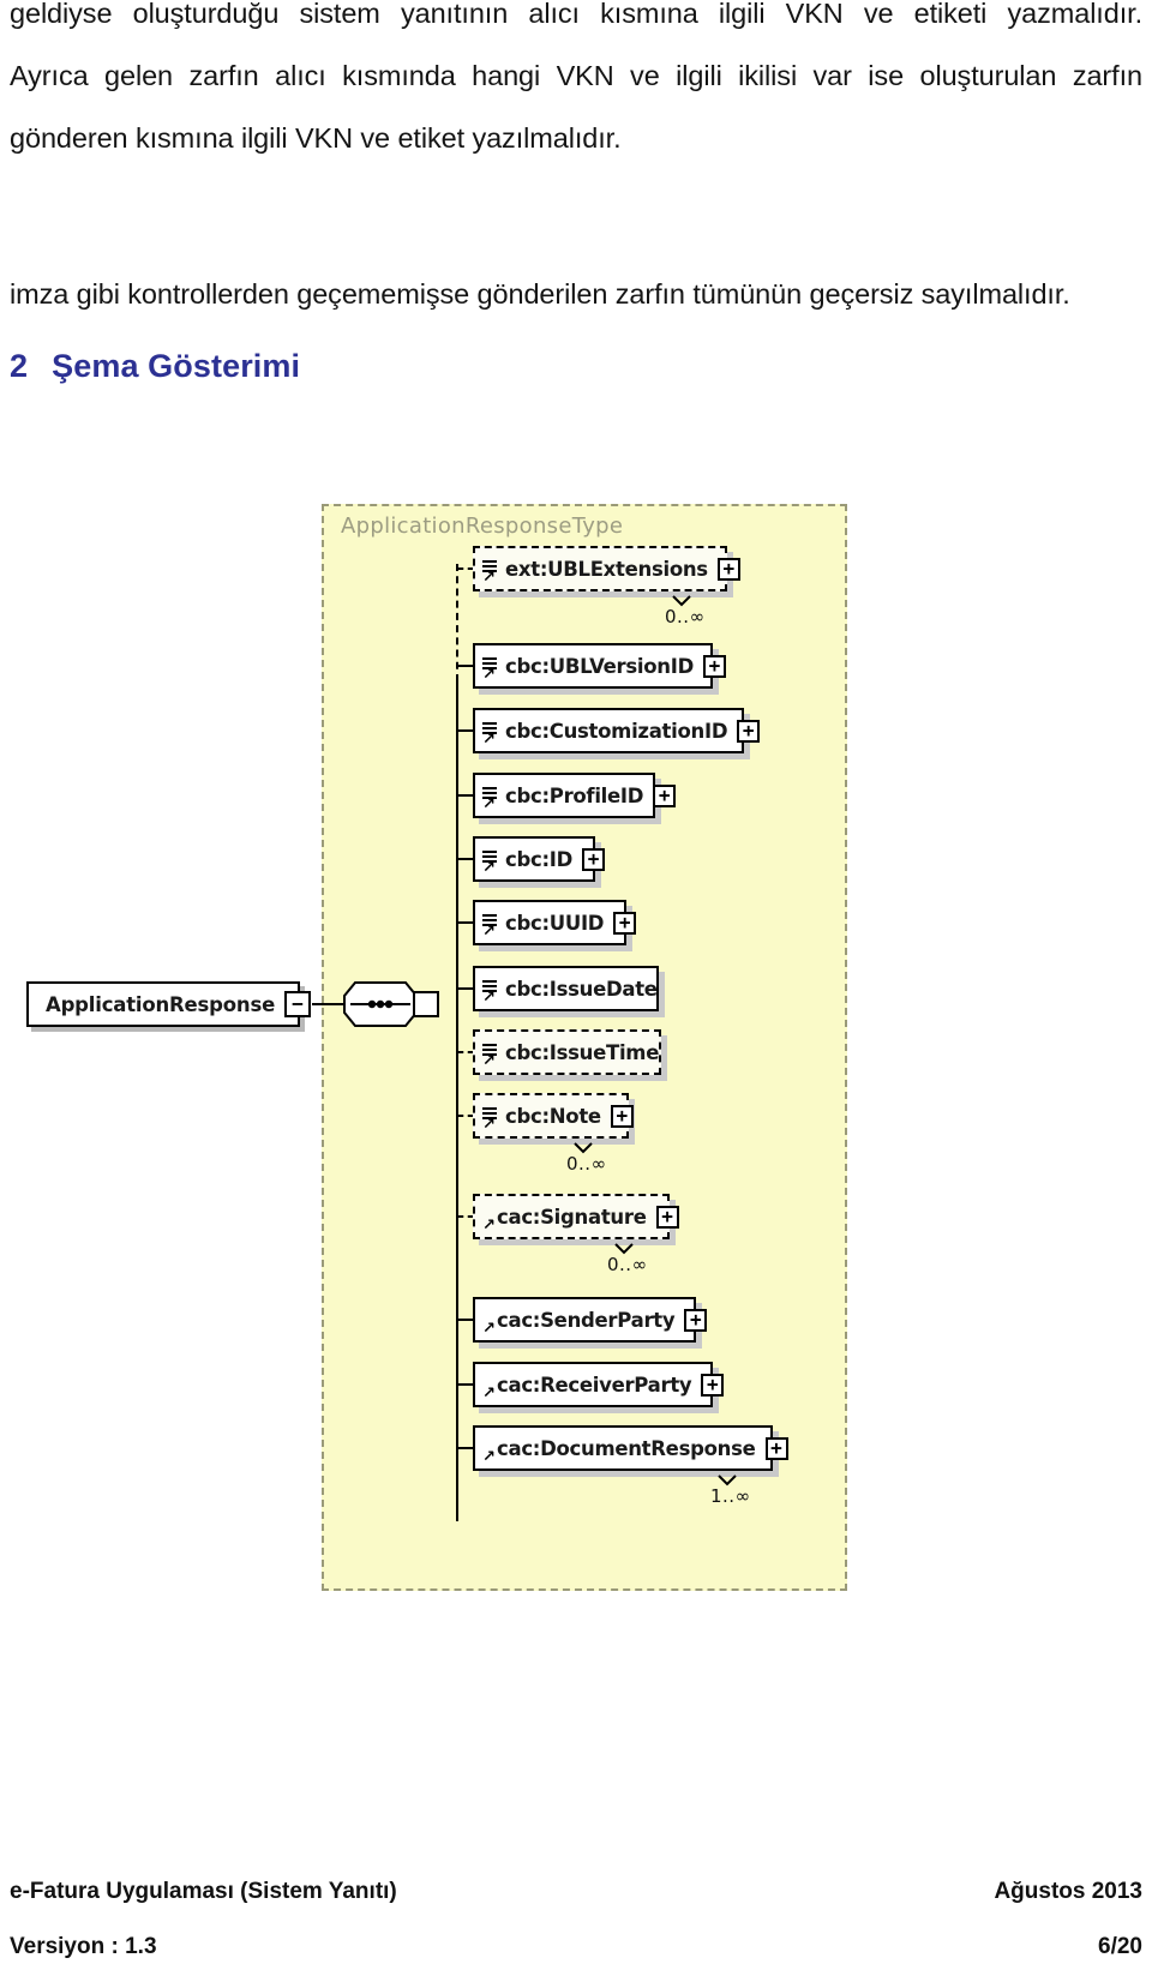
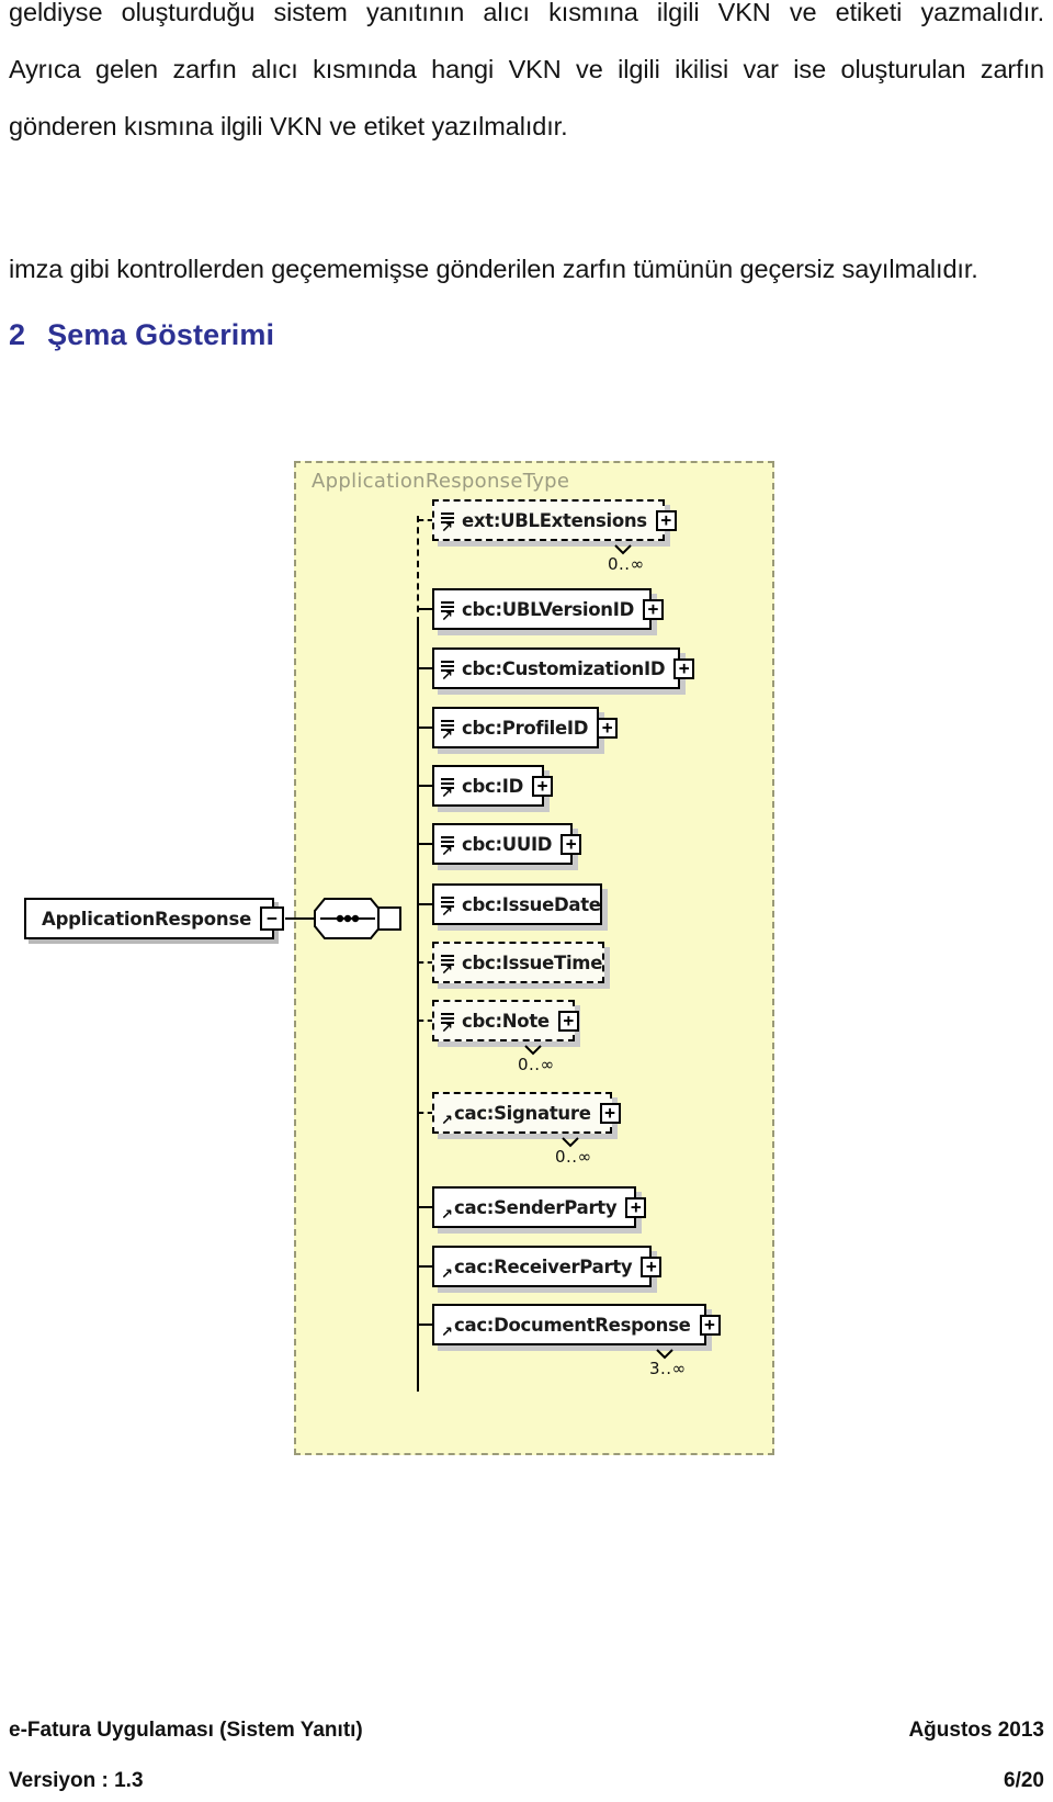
  geldiyse oluşturduğu sistem yanıtının alıcı kısmına ilgili VKN ve etiketi yazmalıdır.
  Ayrıca gelen zarfın alıcı kısmında hangi VKN ve ilgili ikilisi var ise oluşturulan zarfın
  gönderen kısmına ilgili VKN ve etiket yazılmalıdır.
  imza gibi kontrollerden geçememişse gönderilen zarfın tümünün geçersiz sayılmalıdır.
  2 Şema Gösterimi
  ApplicationResponseType
  ApplicationResponse
  −
  ↗
  ext:UBLExtensions
  +
  0..∞
  ↗
  cbc:UBLVersionID
  +
  ↗
  cbc:CustomizationID
  +
  ↗
  cbc:ProfileID
  +
  ↗
  cbc:ID
  +
  ↗
  cbc:UUID
  +
  ↗
  cbc:IssueDate
  ↗
  cbc:IssueTime
  ↗
  cbc:Note
  +
  0..∞
  ↗
  cac:Signature
  +
  0..∞
  ↗
  cac:SenderParty
  +
  ↗
  cac:ReceiverParty
  +
  ↗
  cac:DocumentResponse
  +
- 1..∞
+ 3..∞
  e-Fatura Uygulaması (Sistem Yanıtı)
  Ağustos 2013
  Versiyon : 1.3
  6/20
